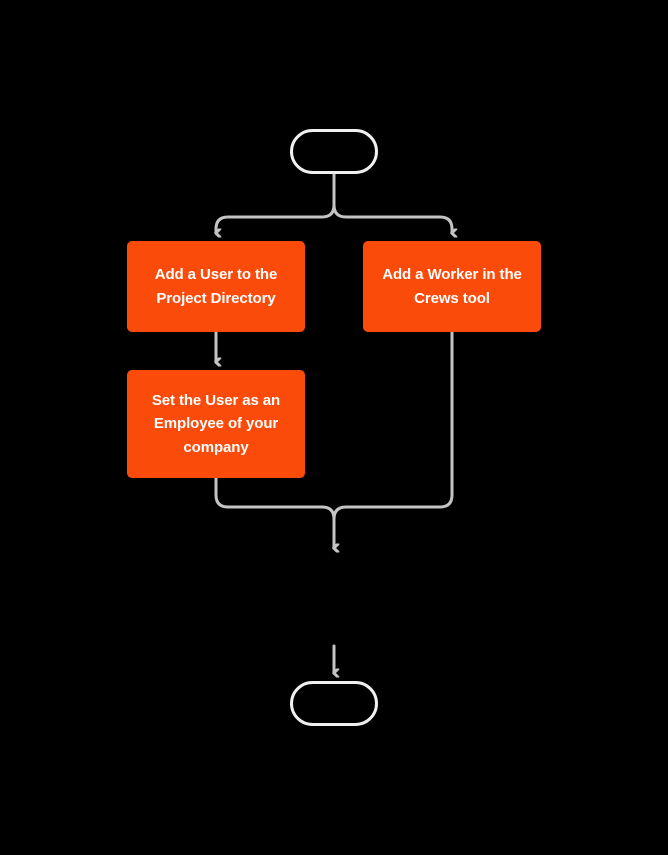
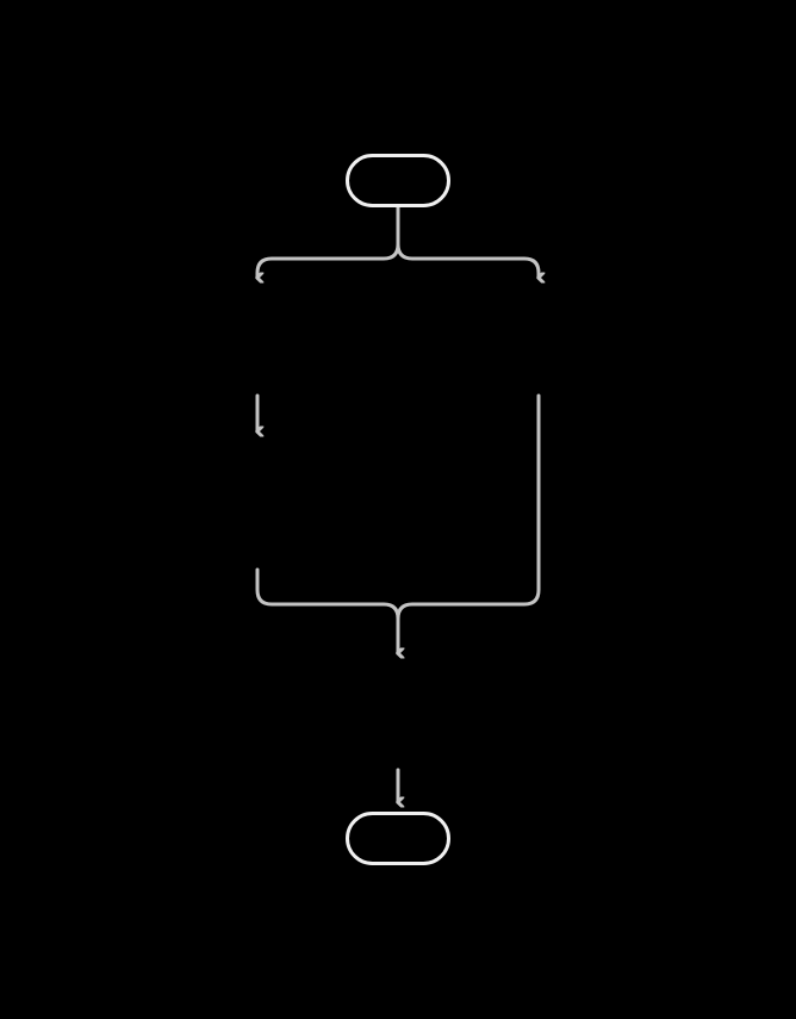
- Add a User to the Project Directory
- Add a Worker in the Crews tool
- Set the User as an Employee of your company
